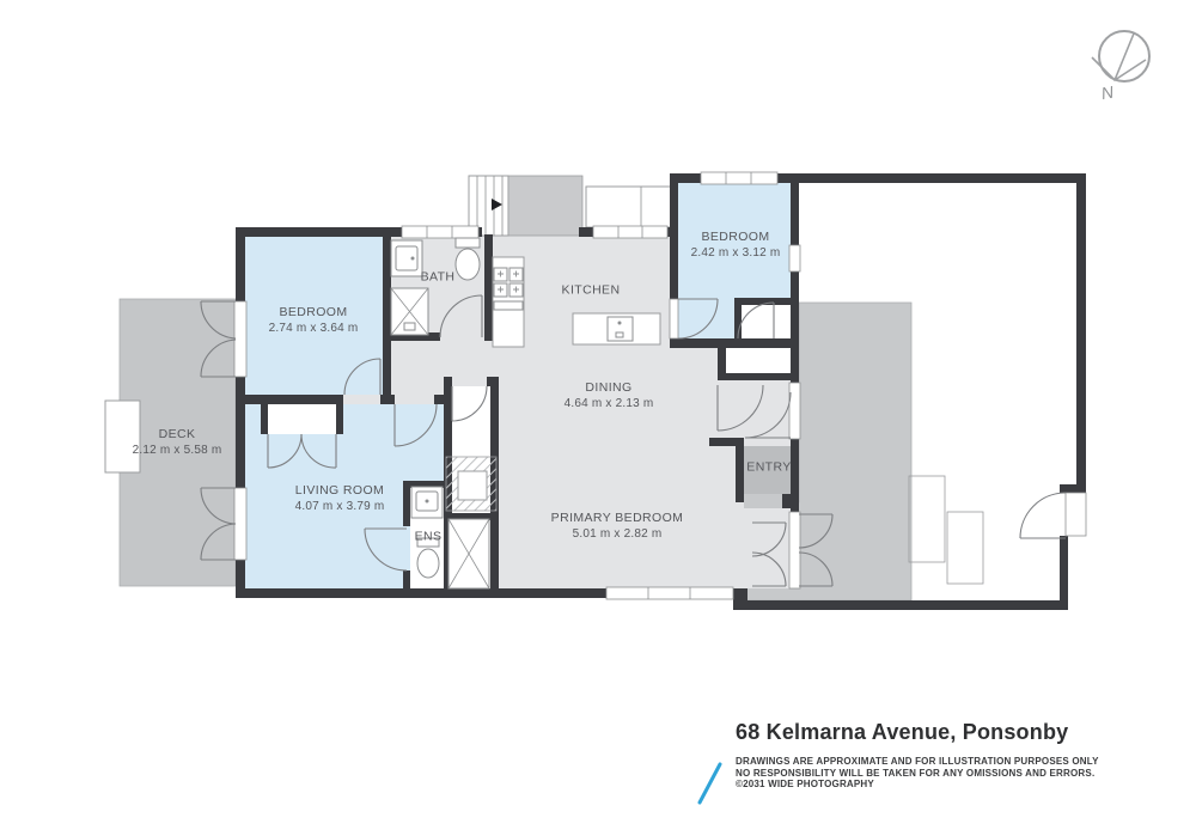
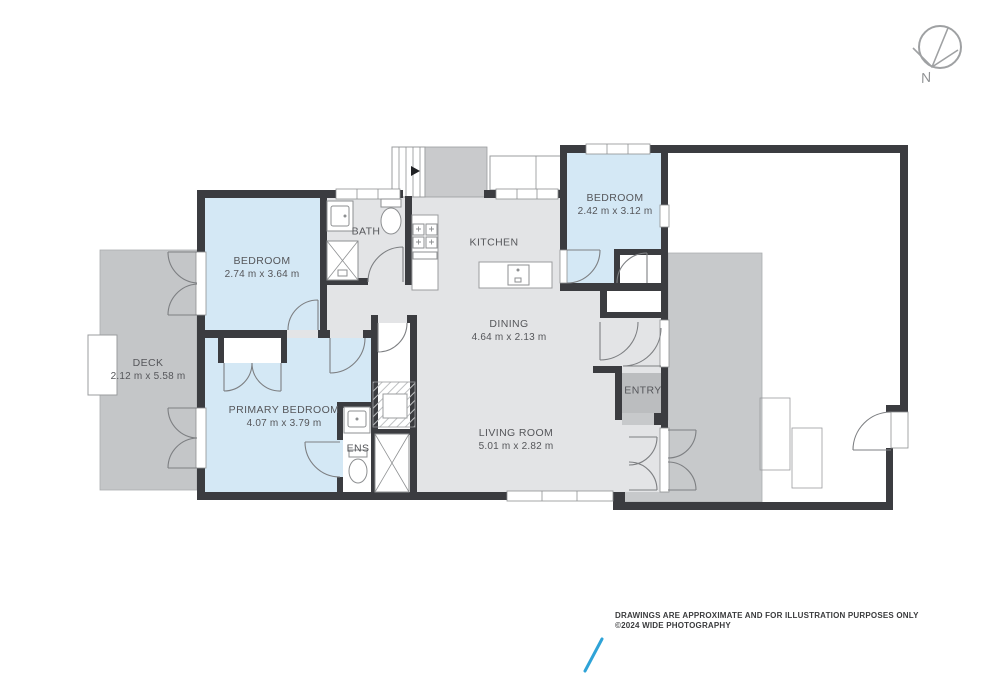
  BEDROOM
  2.74 m x 3.64 m
  BATH
  KITCHEN
  BEDROOM
  2.42 m x 3.12 m
  DINING
  4.64 m x 2.13 m
  DECK
  2.12 m x 5.58 m
- LIVING ROOM
+ PRIMARY BEDROOM
  4.07 m x 3.79 m
  ENS
- PRIMARY BEDROOM
+ LIVING ROOM
  5.01 m x 2.82 m
  ENTRY
- 68 Kelmarna Avenue, Ponsonby
  DRAWINGS ARE APPROXIMATE AND FOR ILLUSTRATION PURPOSES ONLY
- NO RESPONSIBILITY WILL BE TAKEN FOR ANY OMISSIONS AND ERRORS.
- ©2031 WIDE PHOTOGRAPHY
+ ©2024 WIDE PHOTOGRAPHY
